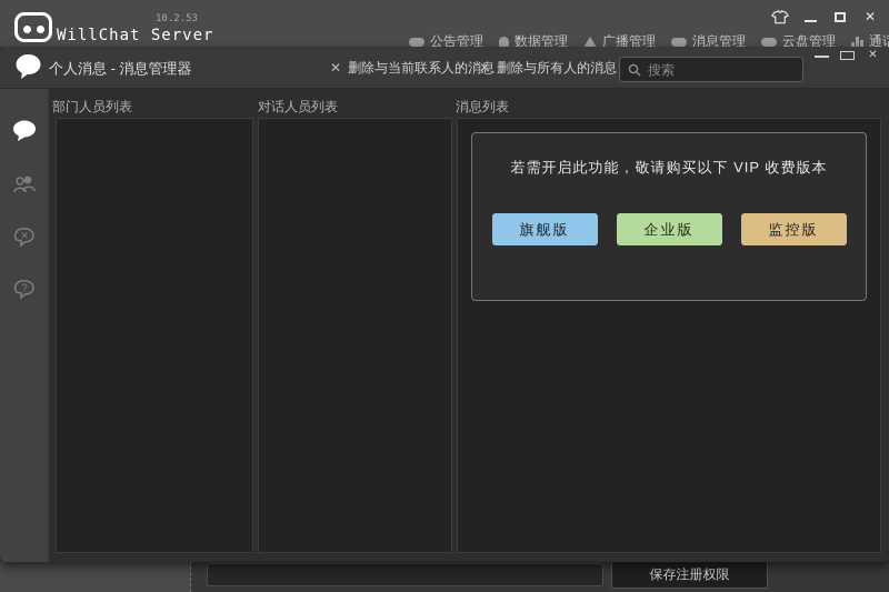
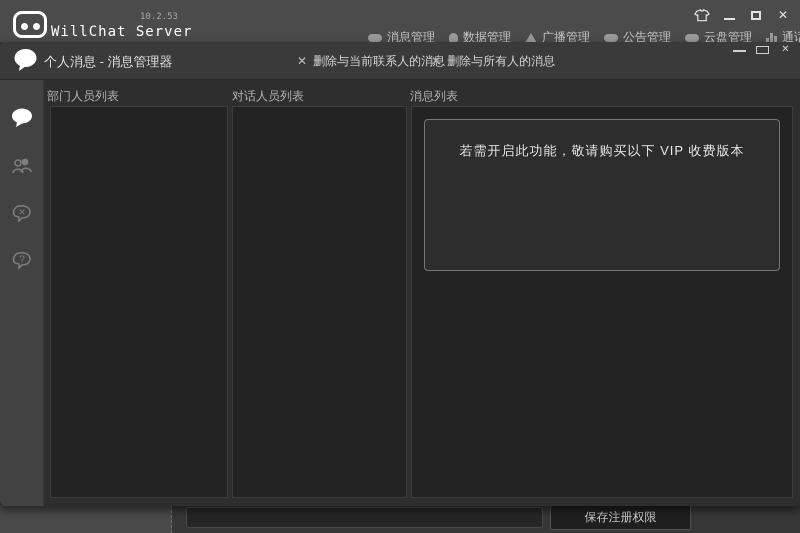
  WillChat Server
  10.2.53
  ✕
- 公告管理
+ 消息管理
  数据管理
  广播管理
- 消息管理
+ 公告管理
  云盘管理
  保存注册权限
  个人消息 - 消息管理器
  ✕
  删除与当前联系人的消息
  ✕
  删除与所有人的消息
- 搜索
  ✕
  ✕
  ?
  部门人员列表
  对话人员列表
  消息列表
  若需开启此功能，敬请购买以下 VIP 收费版本
- 旗舰版
- 企业版
- 监控版
